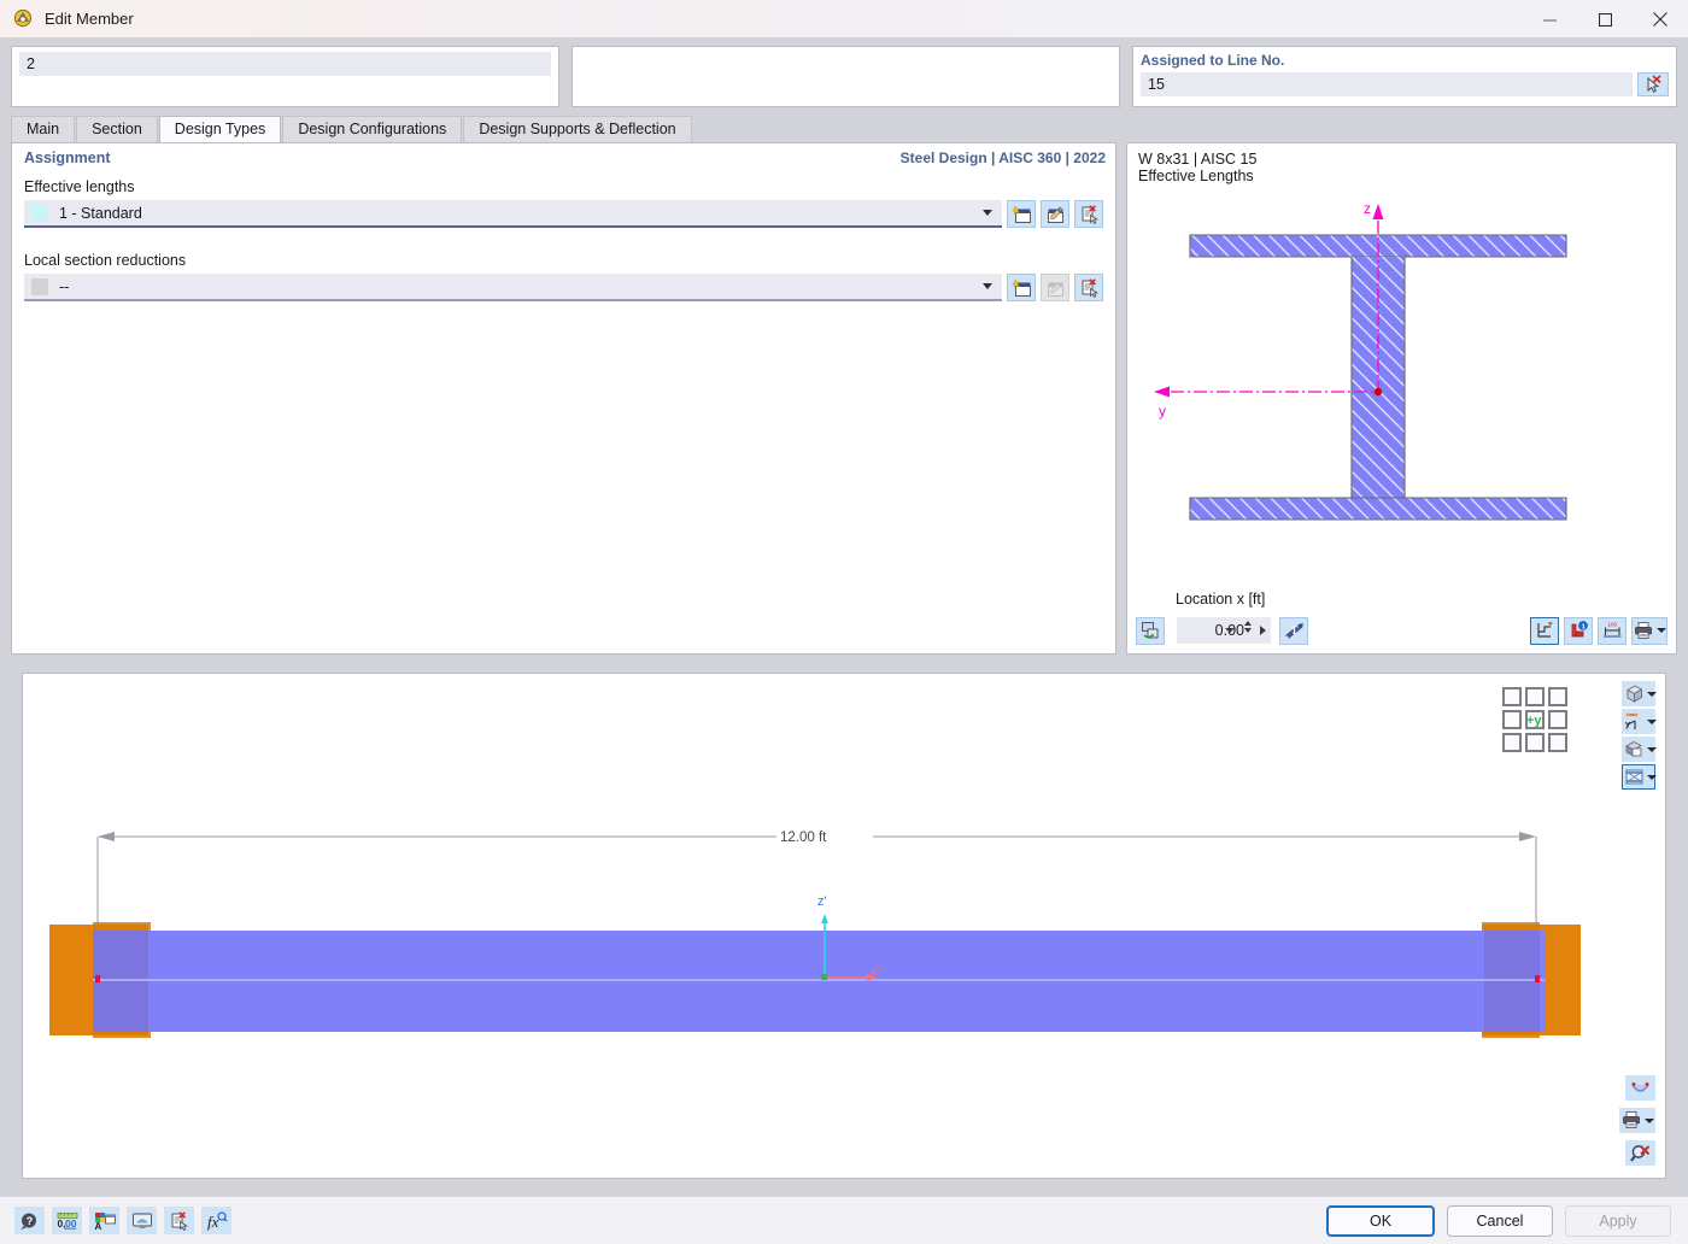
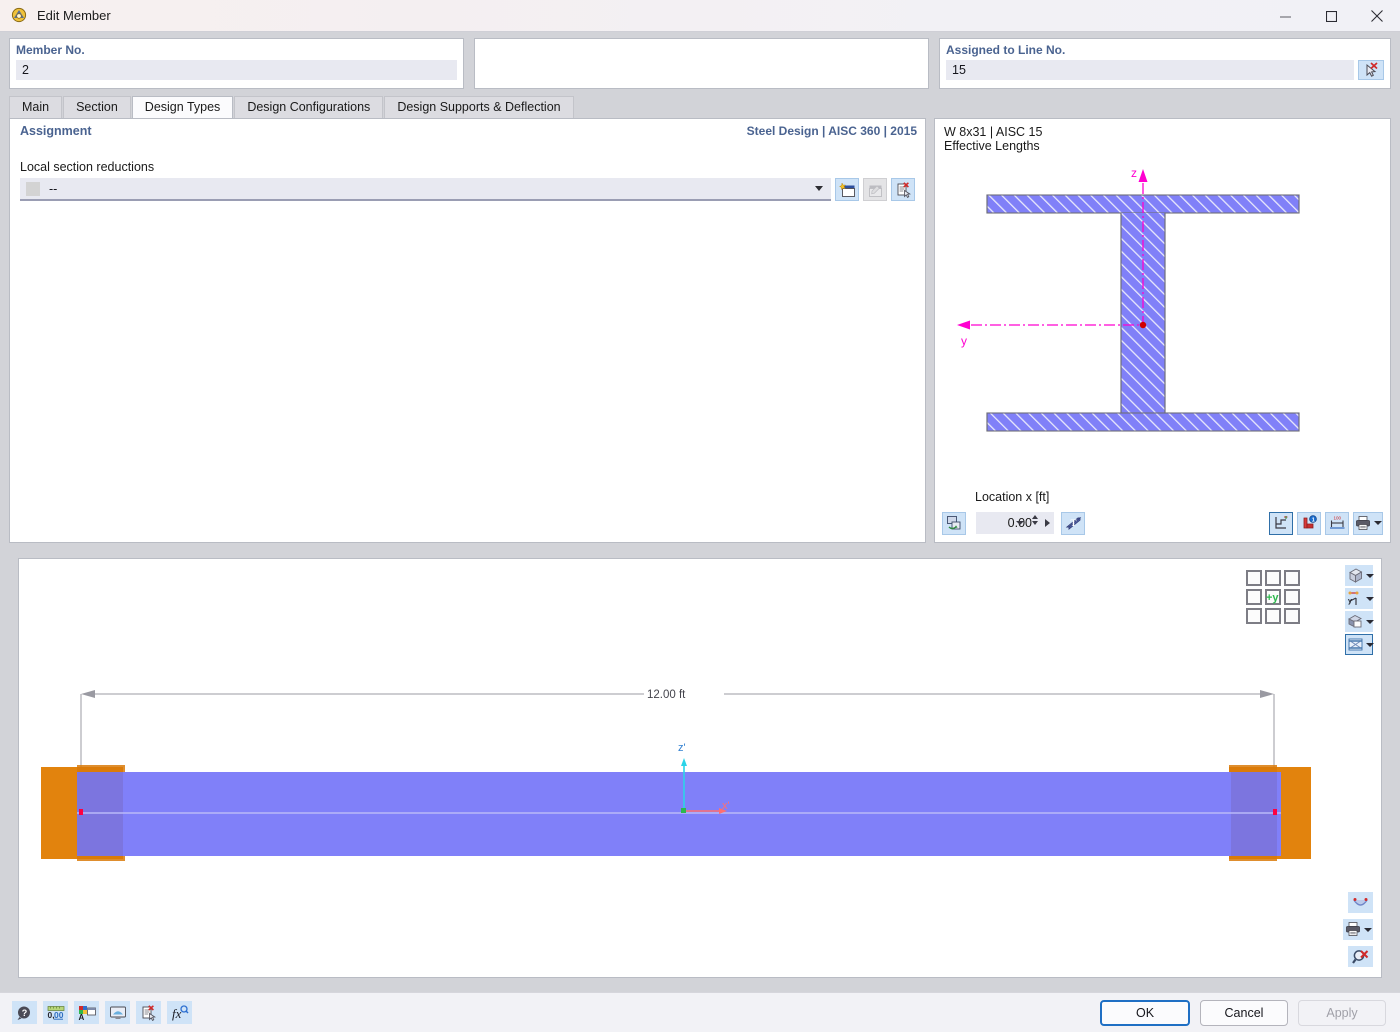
  Edit Member
+ Member No.
  2
  Assigned to Line No.
  15
  Main
  Section
  Design Types
  Design Configurations
  Design Supports & Deflection
  Assignment
- Steel Design | AISC 360 | 2022
+ Steel Design | AISC 360 | 2015
- Effective lengths
- 1 - Standard
  Local section reductions
  --
  W 8x31 | AISC 15
  Effective Lengths
  z
  y
  Location x [ft]
  0.00
  T
  12.00 ft
  z'
  x'
  +y
  ?
  0,
  00
  A
  fx
  OK
  Cancel
  Apply
